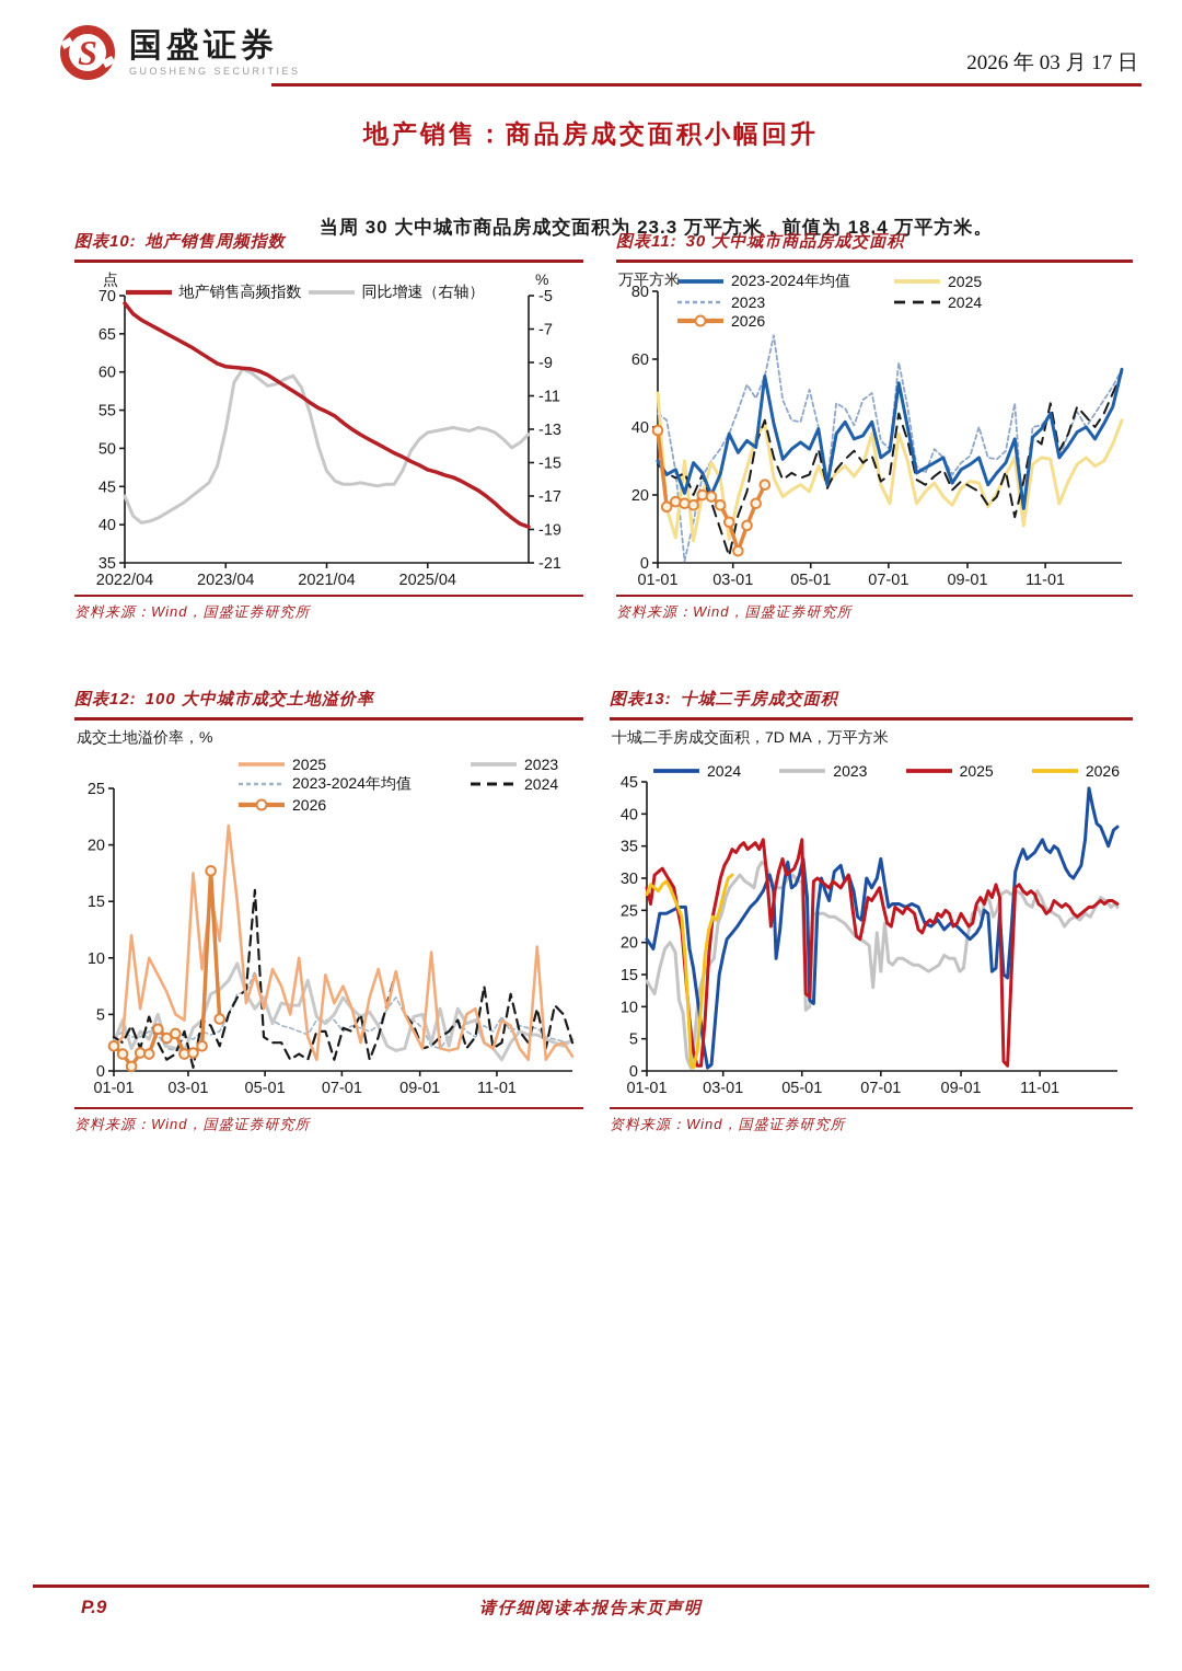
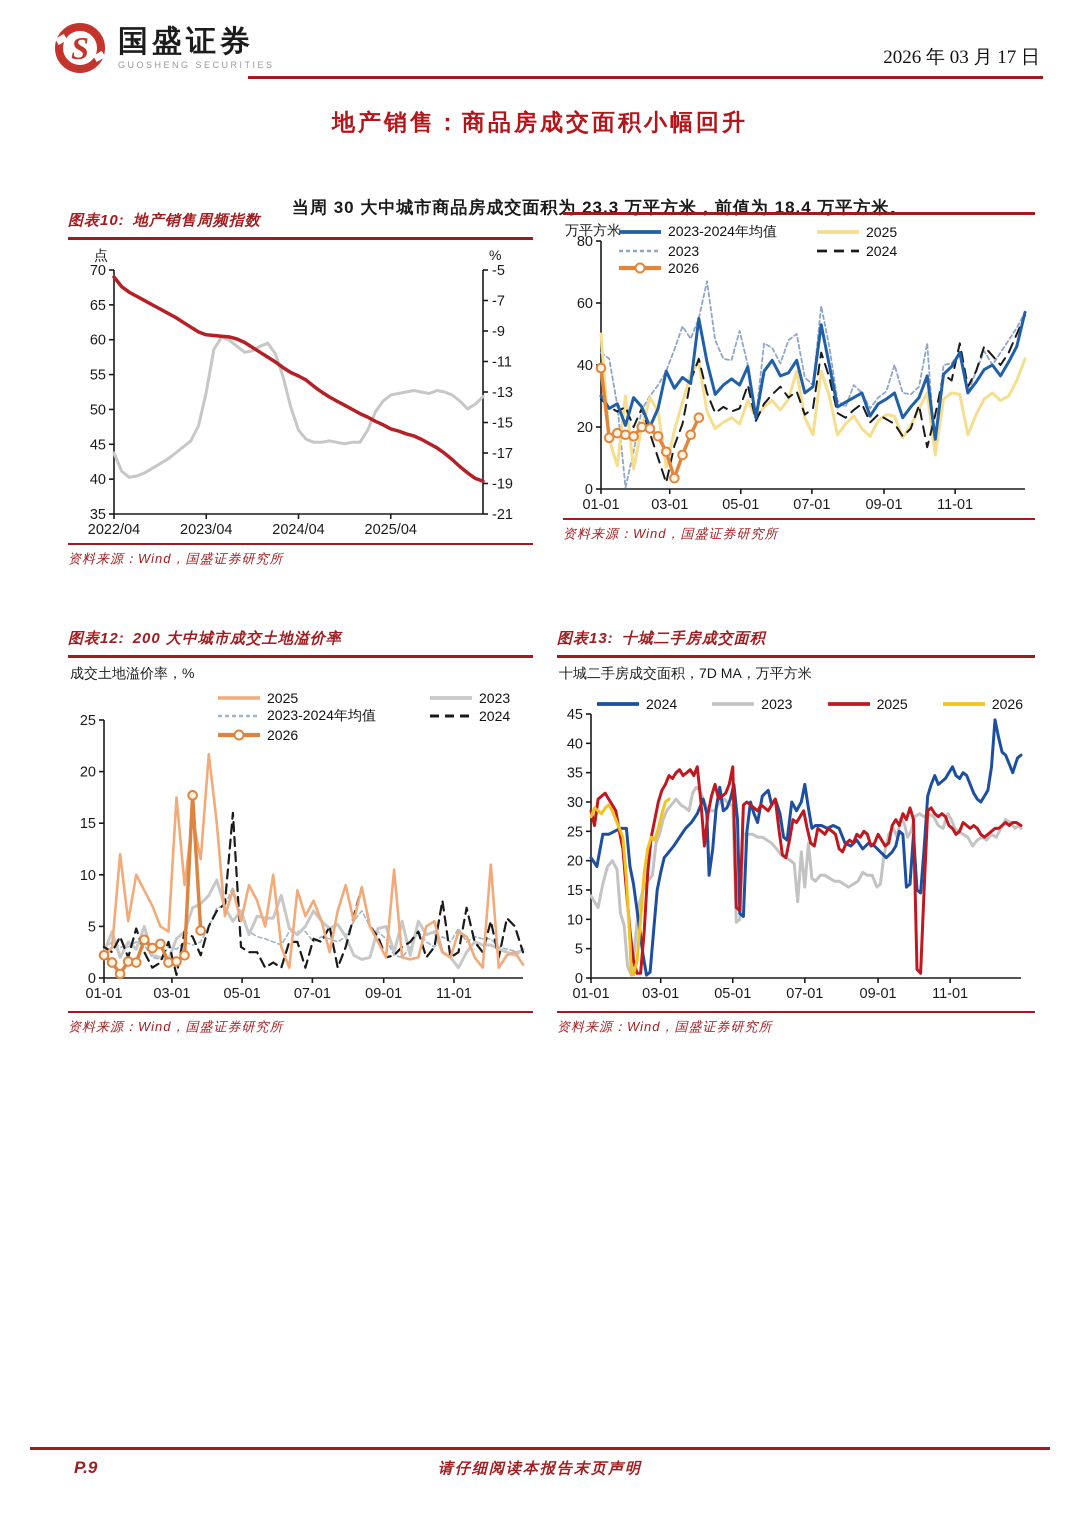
  S
  国盛证券
  GUOSHENG SECURITIES
  2026 年 03 月 17 日
  地产销售：商品房成交面积小幅回升
  当周 30 大中城市商品房成交面积为 23.3 万平方米，前值为 18.4 万平方米。
  图表10: 地产销售周频指数
  35
  40
  45
  50
  55
  60
  65
  70
  -21
  -19
  -17
  -15
  -13
  -11
  -9
  -7
  -5
  2022/04
  2023/04
- 2021/04
+ 2024/04
  2025/04
  点
  %
- 地产销售高频指数
- 同比增速（右轴）
  资料来源：Wind，国盛证券研究所
- 图表11: 30 大中城市商品房成交面积
  0
  20
  40
  60
  80
  01-01
  03-01
  05-01
  07-01
  09-01
  11-01
  万平方米
  2023-2024年均值
  2025
  2023
  2024
  2026
  资料来源：Wind，国盛证券研究所
- 图表12: 100 大中城市成交土地溢价率
+ 图表12: 200 大中城市成交土地溢价率
  0
  5
  10
  15
  20
  25
  01-01
  03-01
  05-01
  07-01
  09-01
  11-01
  成交土地溢价率，%
  2025
  2023
  2023-2024年均值
  2024
  2026
  资料来源：Wind，国盛证券研究所
  图表13: 十城二手房成交面积
  0
  5
  10
  15
  20
  25
  30
  35
  40
  45
  01-01
  03-01
  05-01
  07-01
  09-01
  11-01
  十城二手房成交面积，7D MA，万平方米
  2024
  2023
  2025
  2026
  资料来源：Wind，国盛证券研究所
  P.9
  请仔细阅读本报告末页声明
